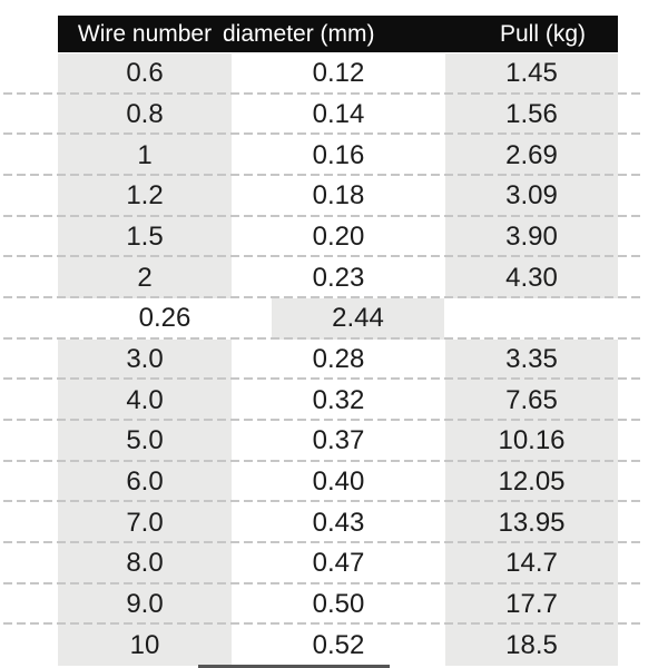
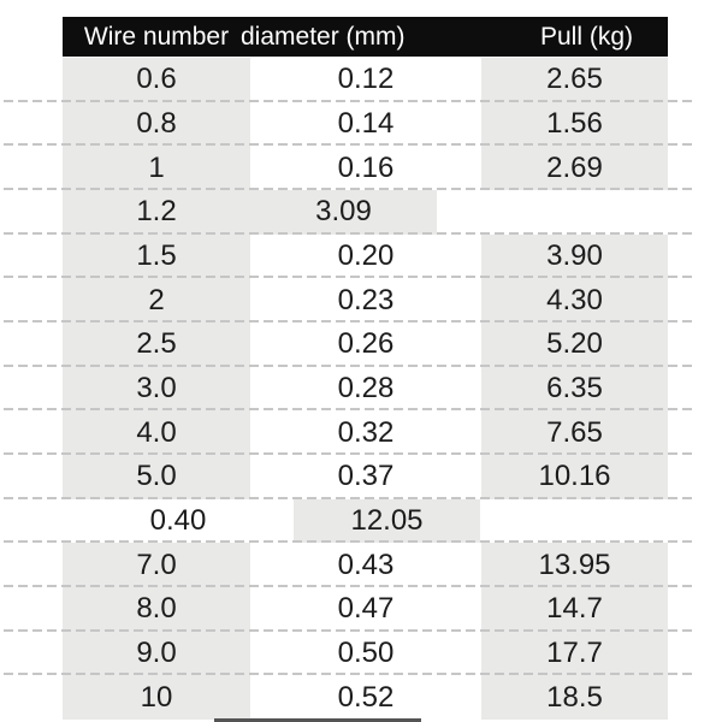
  Wire number
  diameter (mm)
  Pull (kg)
  0.6
  0.12
- 1.45
+ 2.65
  0.8
  0.14
  1.56
  1
  0.16
  2.69
  1.2
- 0.18
  3.09
  1.5
  0.20
  3.90
  2
  0.23
  4.30
+ 2.5
  0.26
- 2.44
+ 5.20
  3.0
  0.28
- 3.35
+ 6.35
  4.0
  0.32
  7.65
  5.0
  0.37
  10.16
- 6.0
  0.40
  12.05
  7.0
  0.43
  13.95
  8.0
  0.47
  14.7
  9.0
  0.50
  17.7
  10
  0.52
  18.5
